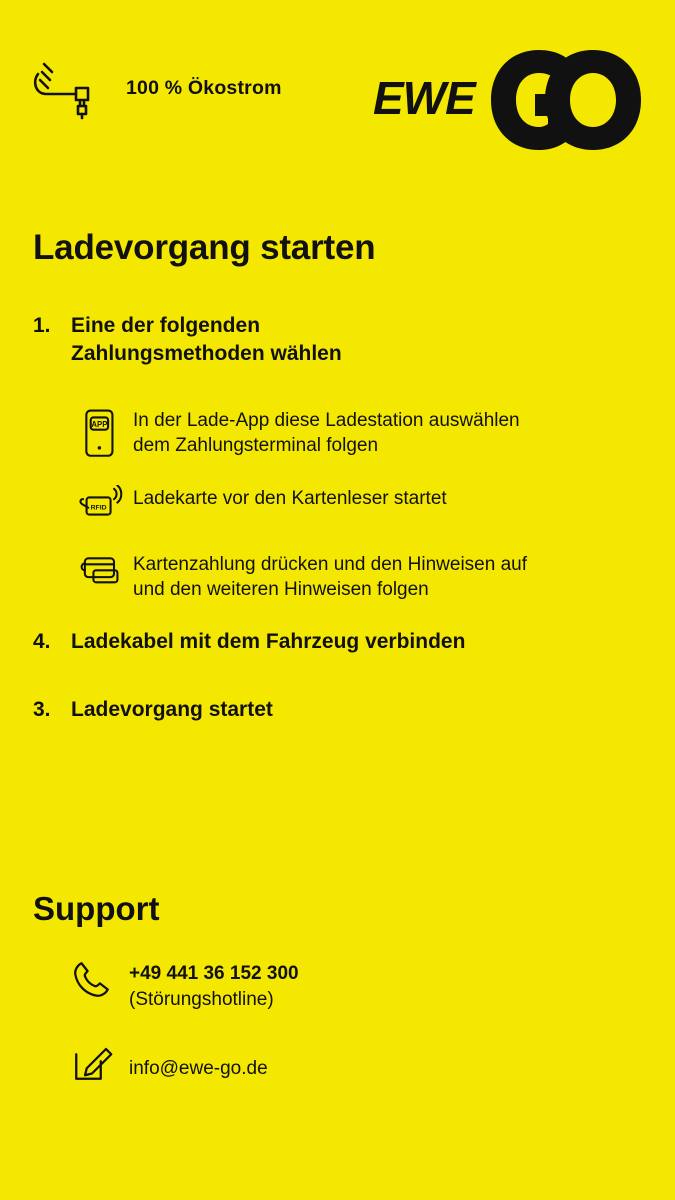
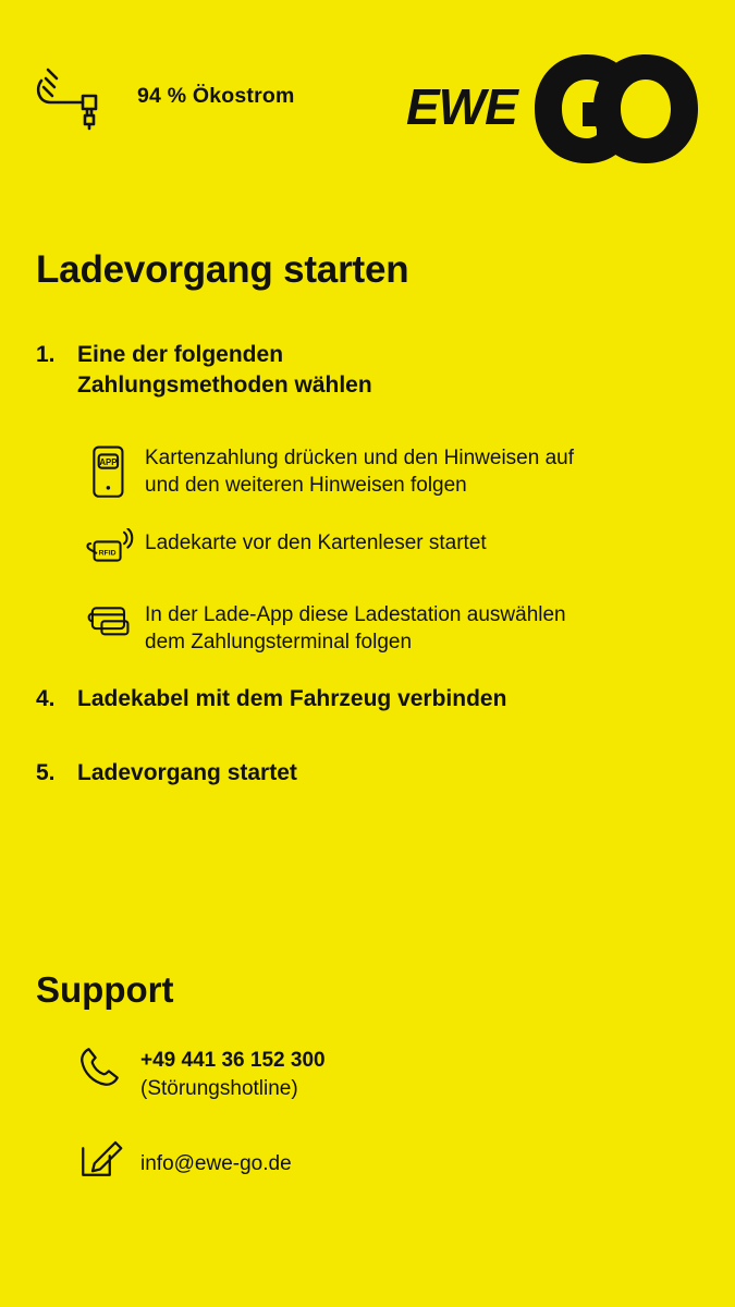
- 100 % Ökostrom
+ 94 % Ökostrom
  EWE
  Ladevorgang starten
  1.
  Eine der folgenden
  Zahlungsmethoden wählen
  APP
- In der Lade-App diese Ladestation auswählen
+ Kartenzahlung drücken und den Hinweisen auf
- dem Zahlungsterminal folgen
+ und den weiteren Hinweisen folgen
  Ladekarte vor den Kartenleser startet
- Kartenzahlung drücken und den Hinweisen auf
+ In der Lade-App diese Ladestation auswählen
- und den weiteren Hinweisen folgen
+ dem Zahlungsterminal folgen
  4.
  Ladekabel mit dem Fahrzeug verbinden
- 3.
+ 5.
  Ladevorgang startet
  Support
  +49 441 36 152 300
  (Störungshotline)
  info@ewe-go.de
